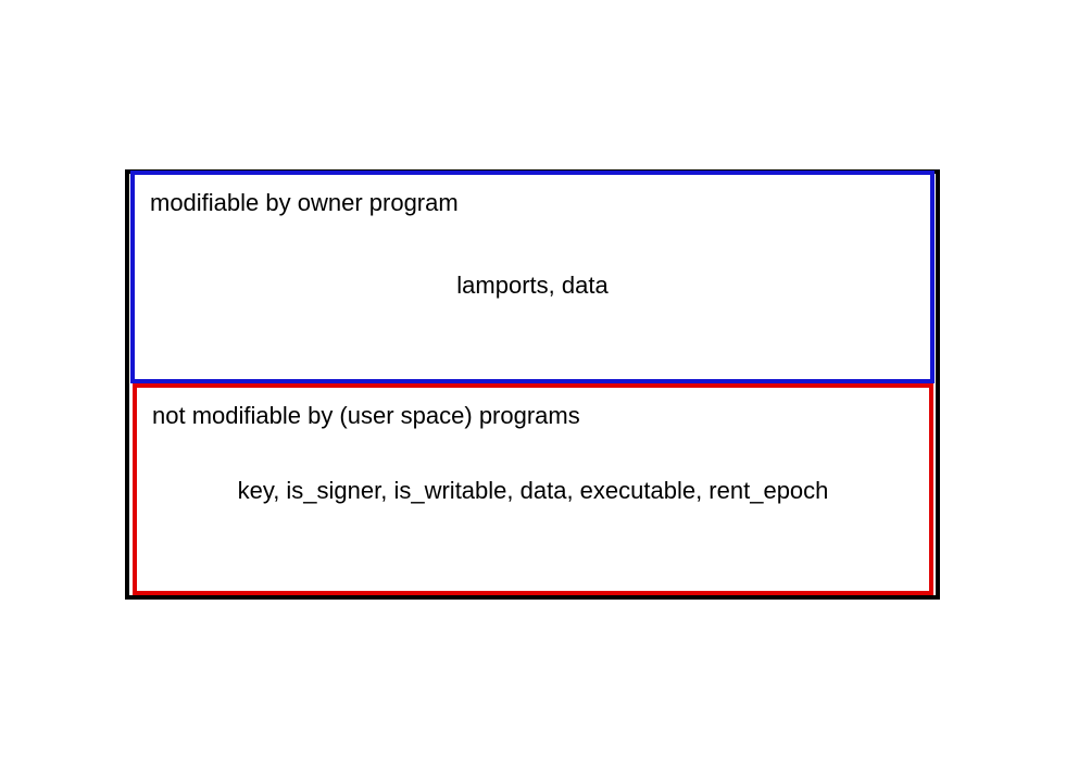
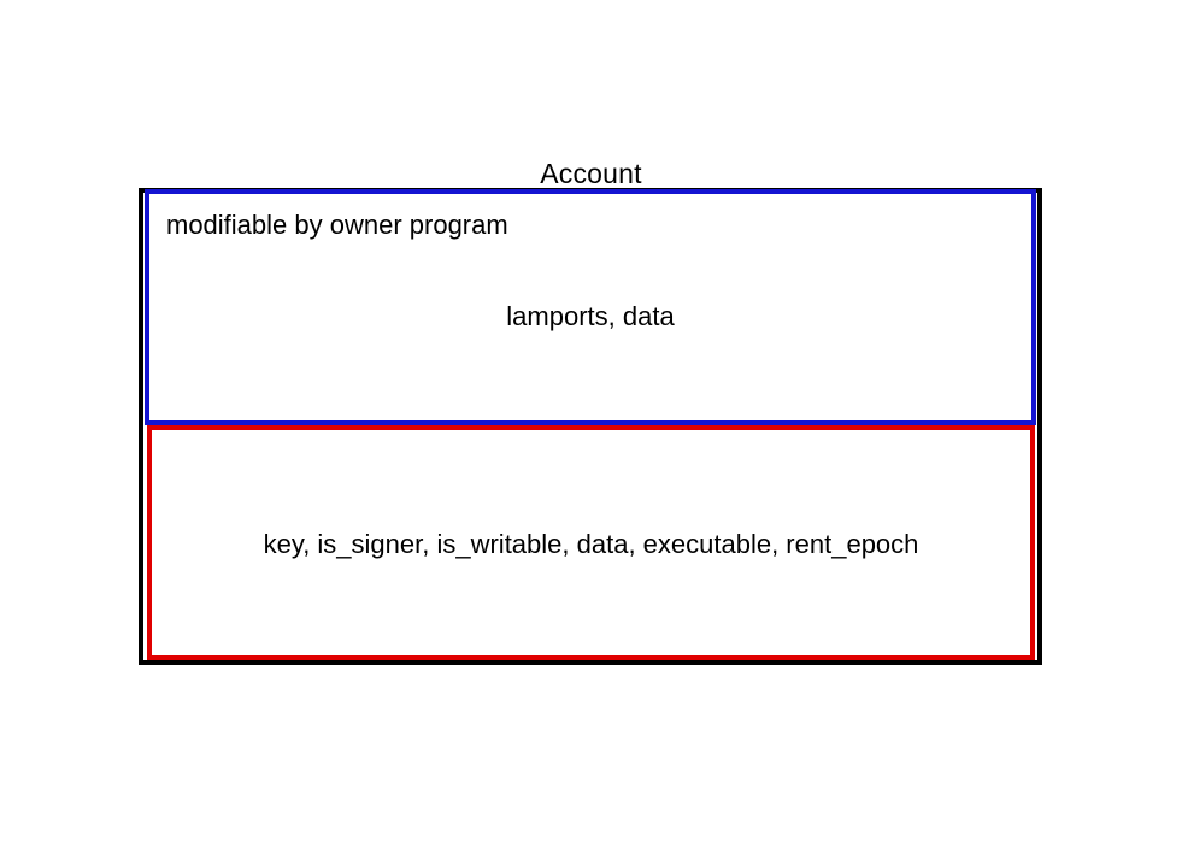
+ Account
  modifiable by owner program
  lamports, data
- not modifiable by (user space) programs
  key, is_signer, is_writable, data, executable, rent_epoch
